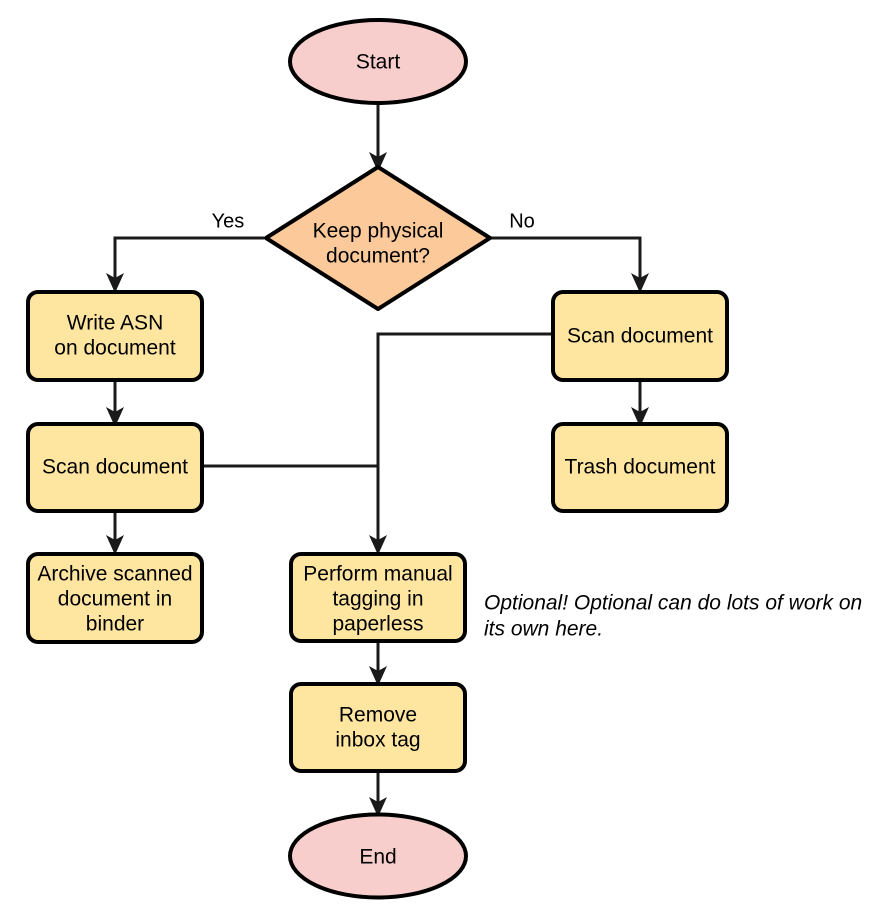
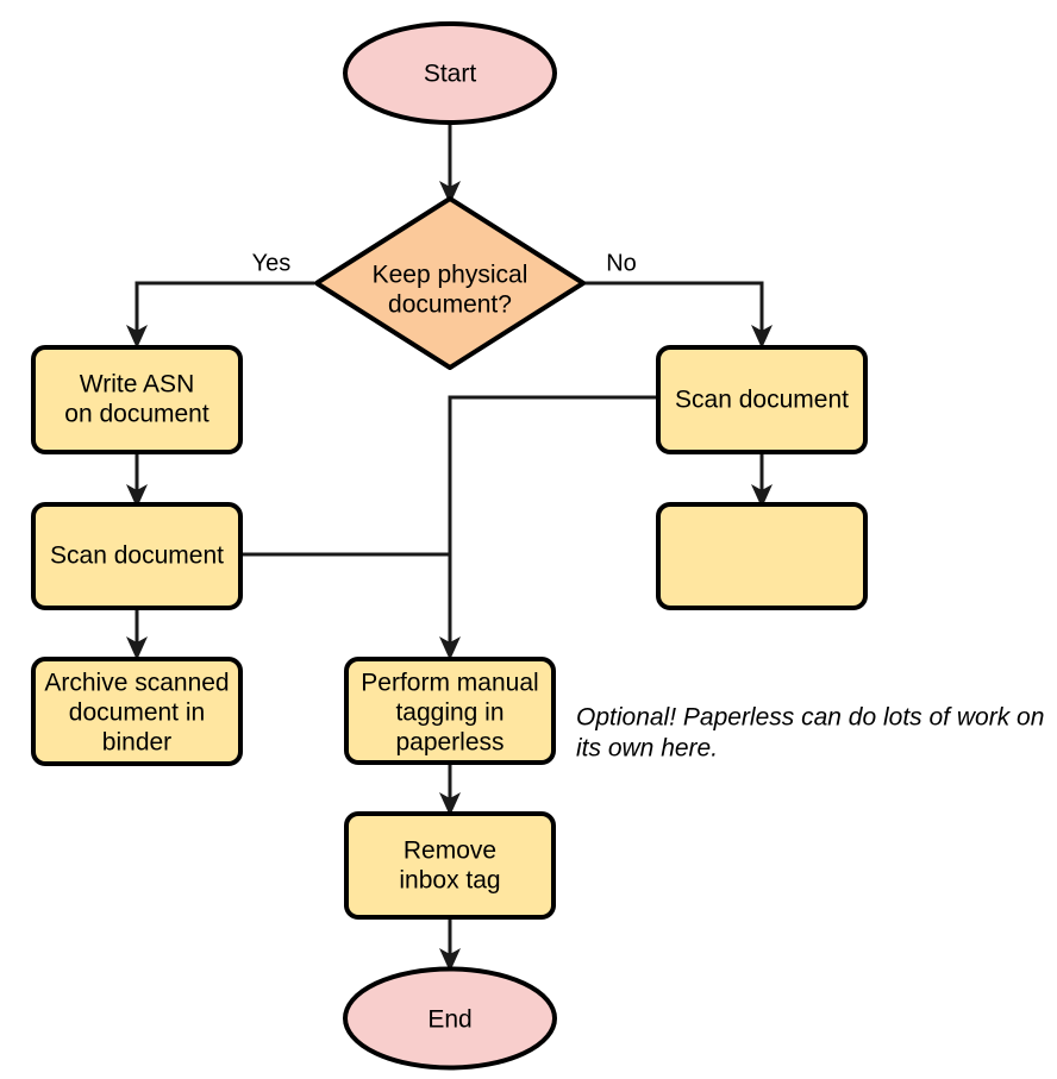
  Start
  Keep physical
  document?
  Yes
  No
  Write ASN
  on document
  Scan document
  Archive scanned
  document in
  binder
  Scan document
- Trash document
  Perform manual
  tagging in
  paperless
  Remove
  inbox tag
  End
- Optional! Optional can do lots of work on
+ Optional! Paperless can do lots of work on
  its own here.
